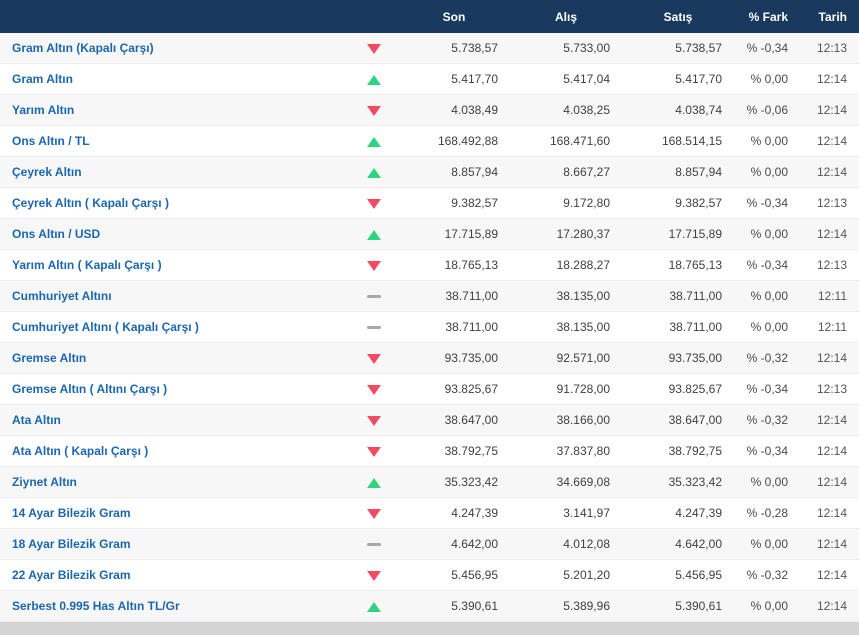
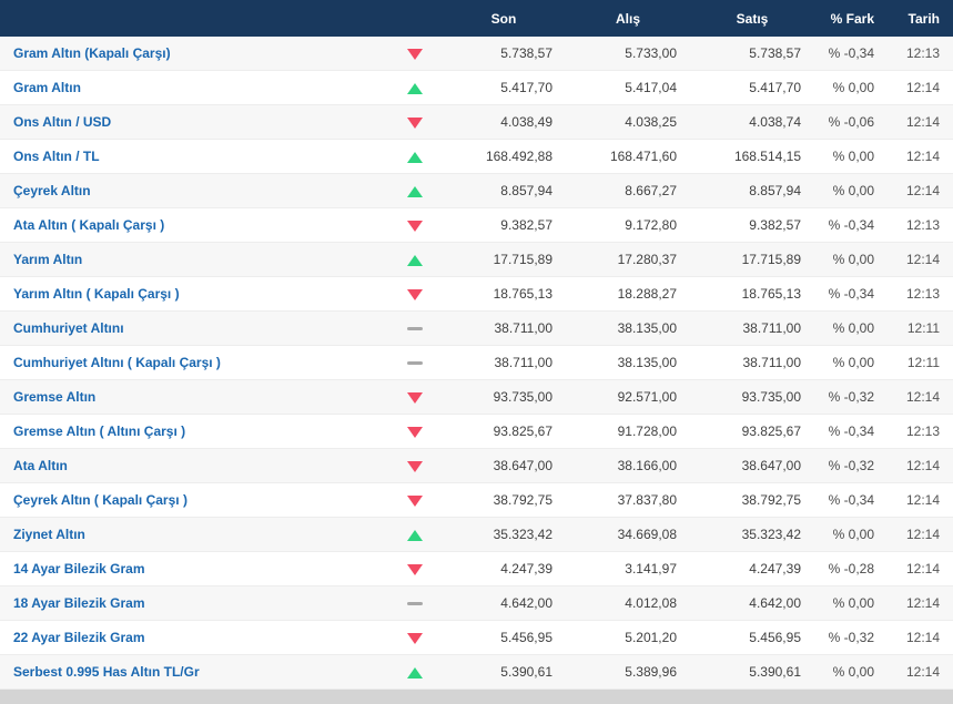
  		Son	Alış	Satış	% Fark	Tarih
  Gram Altın (Kapalı Çarşı)		5.738,57	5.733,00	5.738,57	% -0,34	12:13
  Gram Altın		5.417,70	5.417,04	5.417,70	% 0,00	12:14
- Yarım Altın		4.038,49	4.038,25	4.038,74	% -0,06	12:14
+ Ons Altın / USD		4.038,49	4.038,25	4.038,74	% -0,06	12:14
  Ons Altın / TL		168.492,88	168.471,60	168.514,15	% 0,00	12:14
  Çeyrek Altın		8.857,94	8.667,27	8.857,94	% 0,00	12:14
- Çeyrek Altın ( Kapalı Çarşı )		9.382,57	9.172,80	9.382,57	% -0,34	12:13
+ Ata Altın ( Kapalı Çarşı )		9.382,57	9.172,80	9.382,57	% -0,34	12:13
- Ons Altın / USD		17.715,89	17.280,37	17.715,89	% 0,00	12:14
+ Yarım Altın		17.715,89	17.280,37	17.715,89	% 0,00	12:14
  Yarım Altın ( Kapalı Çarşı )		18.765,13	18.288,27	18.765,13	% -0,34	12:13
  Cumhuriyet Altını		38.711,00	38.135,00	38.711,00	% 0,00	12:11
  Cumhuriyet Altını ( Kapalı Çarşı )		38.711,00	38.135,00	38.711,00	% 0,00	12:11
  Gremse Altın		93.735,00	92.571,00	93.735,00	% -0,32	12:14
  Gremse Altın ( Altını Çarşı )		93.825,67	91.728,00	93.825,67	% -0,34	12:13
  Ata Altın		38.647,00	38.166,00	38.647,00	% -0,32	12:14
- Ata Altın ( Kapalı Çarşı )		38.792,75	37.837,80	38.792,75	% -0,34	12:14
+ Çeyrek Altın ( Kapalı Çarşı )		38.792,75	37.837,80	38.792,75	% -0,34	12:14
  Ziynet Altın		35.323,42	34.669,08	35.323,42	% 0,00	12:14
  14 Ayar Bilezik Gram		4.247,39	3.141,97	4.247,39	% -0,28	12:14
  18 Ayar Bilezik Gram		4.642,00	4.012,08	4.642,00	% 0,00	12:14
  22 Ayar Bilezik Gram		5.456,95	5.201,20	5.456,95	% -0,32	12:14
  Serbest 0.995 Has Altın TL/Gr		5.390,61	5.389,96	5.390,61	% 0,00	12:14
